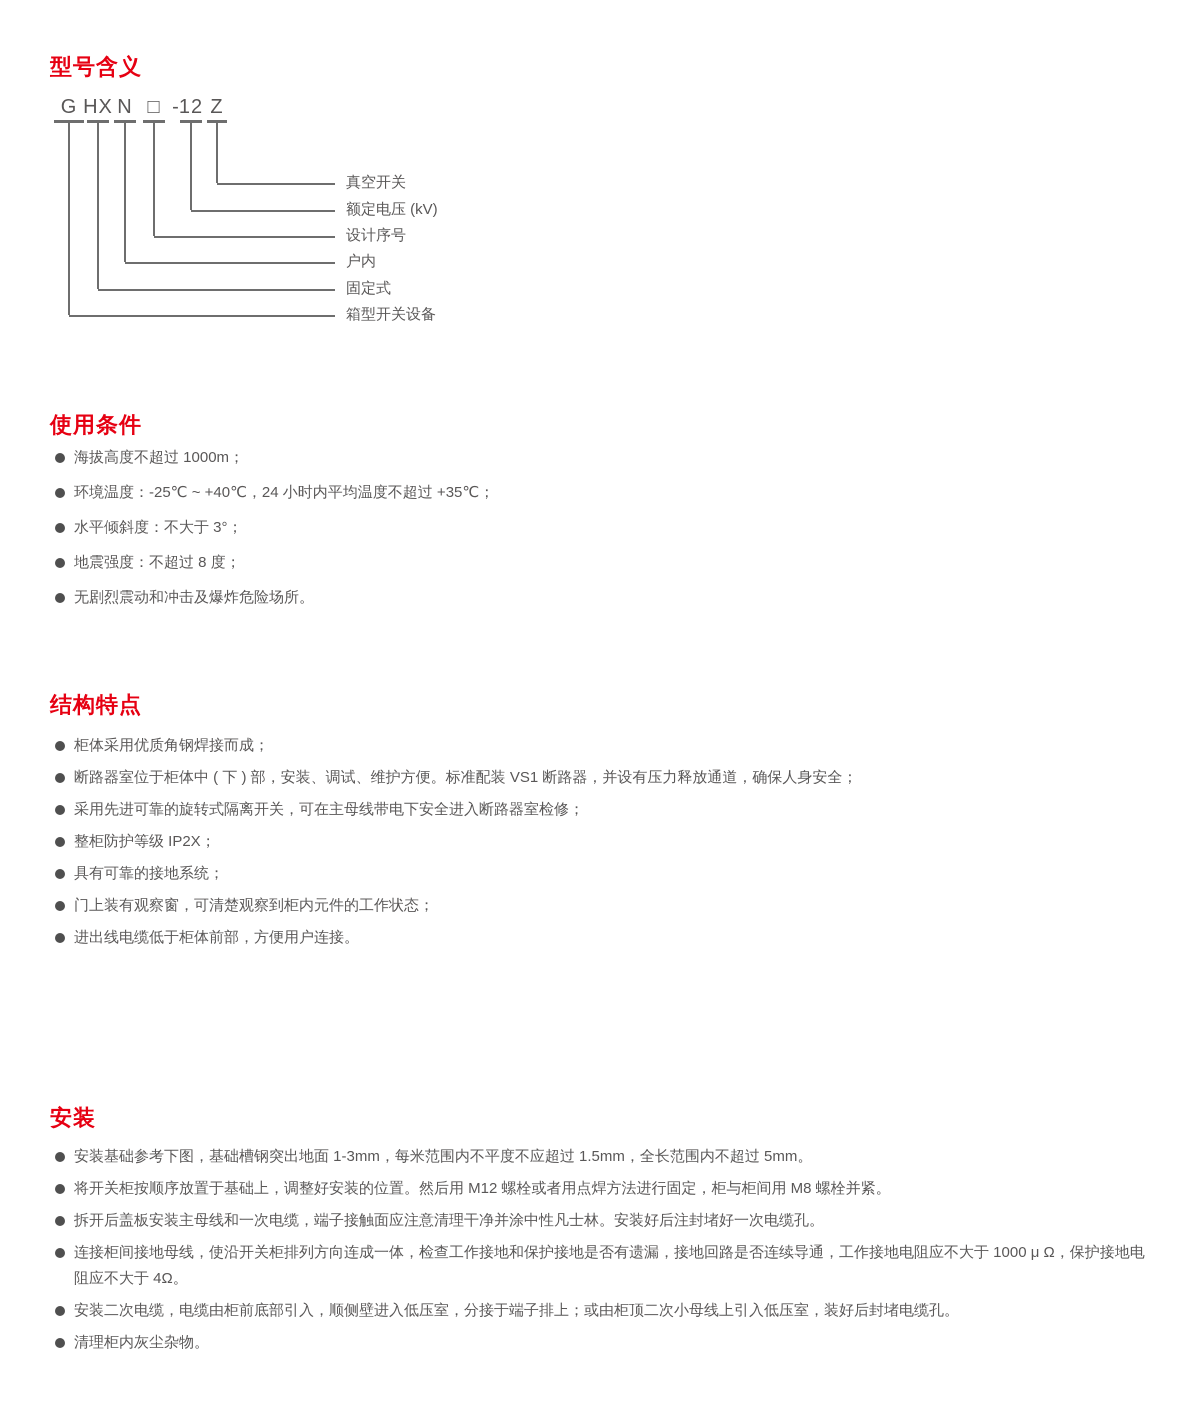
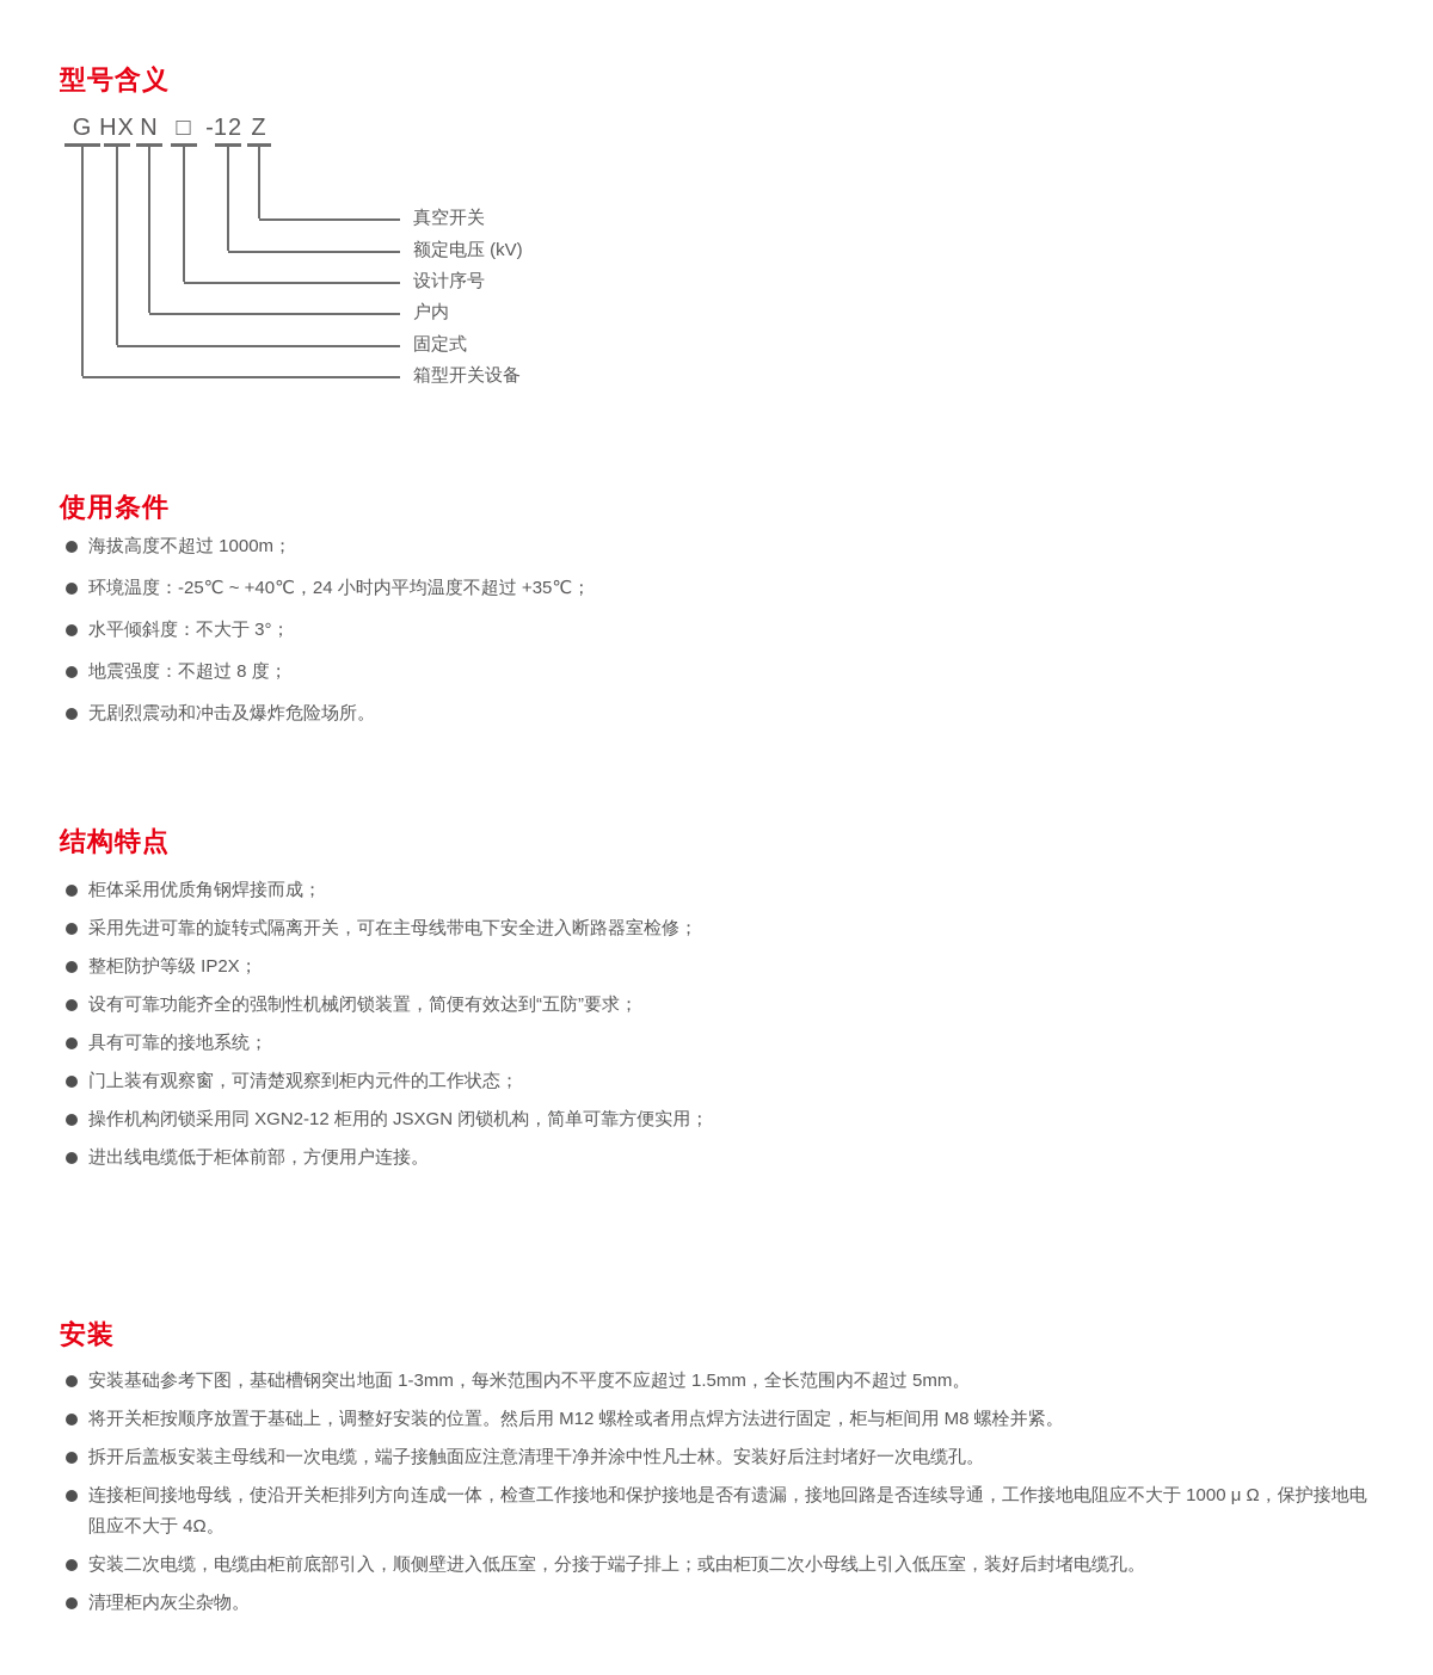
  型号含义
  G
  箱型开关设备
  HX
  固定式
  N
  户内
  □
  设计序号
  -
  12
  额定电压 (kV)
  Z
  真空开关
  使用条件
  海拔高度不超过 1000m；
  环境温度：-25℃ ~ +40℃，24 小时内平均温度不超过 +35℃；
  水平倾斜度：不大于 3°；
  地震强度：不超过 8 度；
  无剧烈震动和冲击及爆炸危险场所。
  结构特点
  柜体采用优质角钢焊接而成；
- 断路器室位于柜体中 ( 下 ) 部，安装、调试、维护方便。标准配装 VS1 断路器，并设有压力释放通道，确保人身安全；
  采用先进可靠的旋转式隔离开关，可在主母线带电下安全进入断路器室检修；
  整柜防护等级 IP2X；
+ 设有可靠功能齐全的强制性机械闭锁装置，简便有效达到“五防”要求；
  具有可靠的接地系统；
  门上装有观察窗，可清楚观察到柜内元件的工作状态；
+ 操作机构闭锁采用同 XGN2-12 柜用的 JSXGN 闭锁机构，简单可靠方便实用；
  进出线电缆低于柜体前部，方便用户连接。
  安装
  安装基础参考下图，基础槽钢突出地面 1-3mm，每米范围内不平度不应超过 1.5mm，全长范围内不超过 5mm。
  将开关柜按顺序放置于基础上，调整好安装的位置。然后用 M12 螺栓或者用点焊方法进行固定，柜与柜间用 M8 螺栓并紧。
  拆开后盖板安装主母线和一次电缆，端子接触面应注意清理干净并涂中性凡士林。安装好后注封堵好一次电缆孔。
  连接柜间接地母线，使沿开关柜排列方向连成一体，检查工作接地和保护接地是否有遗漏，接地回路是否连续导通，工作接地电阻应不大于 1000 μ Ω，保护接地电阻应不大于 4Ω。
  安装二次电缆，电缆由柜前底部引入，顺侧壁进入低压室，分接于端子排上；或由柜顶二次小母线上引入低压室，装好后封堵电缆孔。
  清理柜内灰尘杂物。
